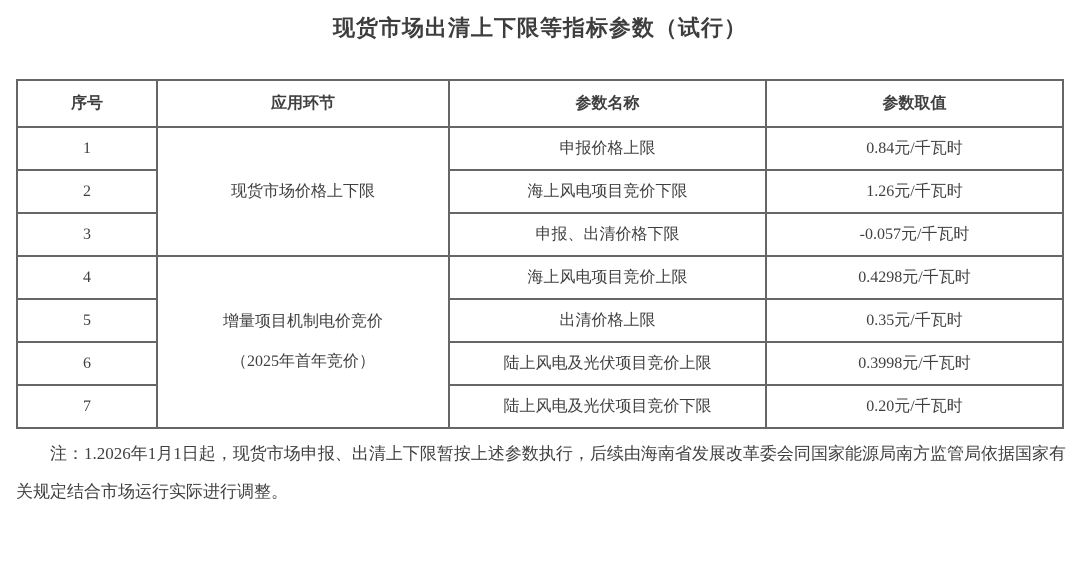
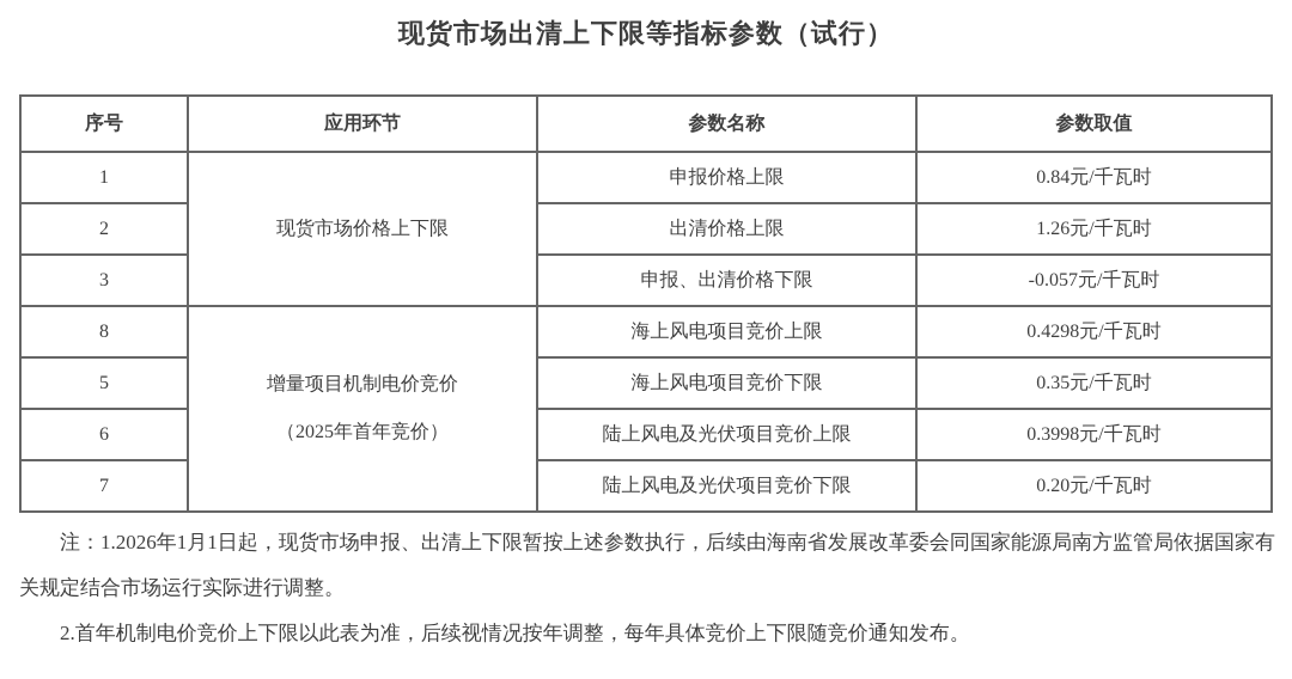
  现货市场出清上下限等指标参数（试行）
  序号	应用环节	参数名称	参数取值
  1	现货市场价格上下限	申报价格上限	0.84元/千瓦时
- 2	海上风电项目竞价下限	1.26元/千瓦时
+ 2	出清价格上限	1.26元/千瓦时
  3	申报、出清价格下限	-0.057元/千瓦时
- 4	增量项目机制电价竞价 （2025年首年竞价）	海上风电项目竞价上限	0.4298元/千瓦时
+ 8	增量项目机制电价竞价 （2025年首年竞价）	海上风电项目竞价上限	0.4298元/千瓦时
- 5	出清价格上限	0.35元/千瓦时
+ 5	海上风电项目竞价下限	0.35元/千瓦时
  6	陆上风电及光伏项目竞价上限	0.3998元/千瓦时
  7	陆上风电及光伏项目竞价下限	0.20元/千瓦时
  注：1.2026年1月1日起，现货市场申报、出清上下限暂按上述参数执行，后续由海南省发展改革委会同国家能源局南方监管局依据国家有关规定结合市场运行实际进行调整。
+ 2.首年机制电价竞价上下限以此表为准，后续视情况按年调整，每年具体竞价上下限随竞价通知发布。
